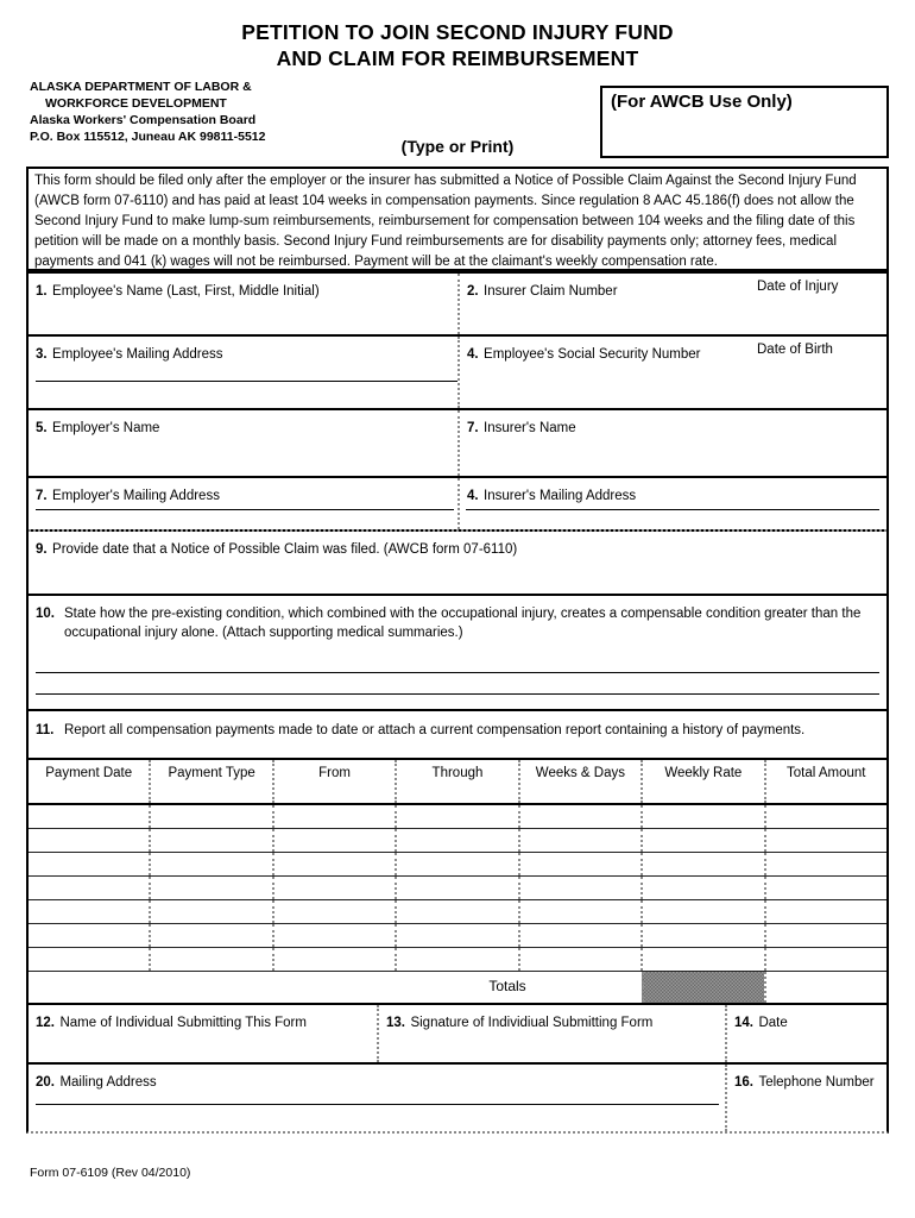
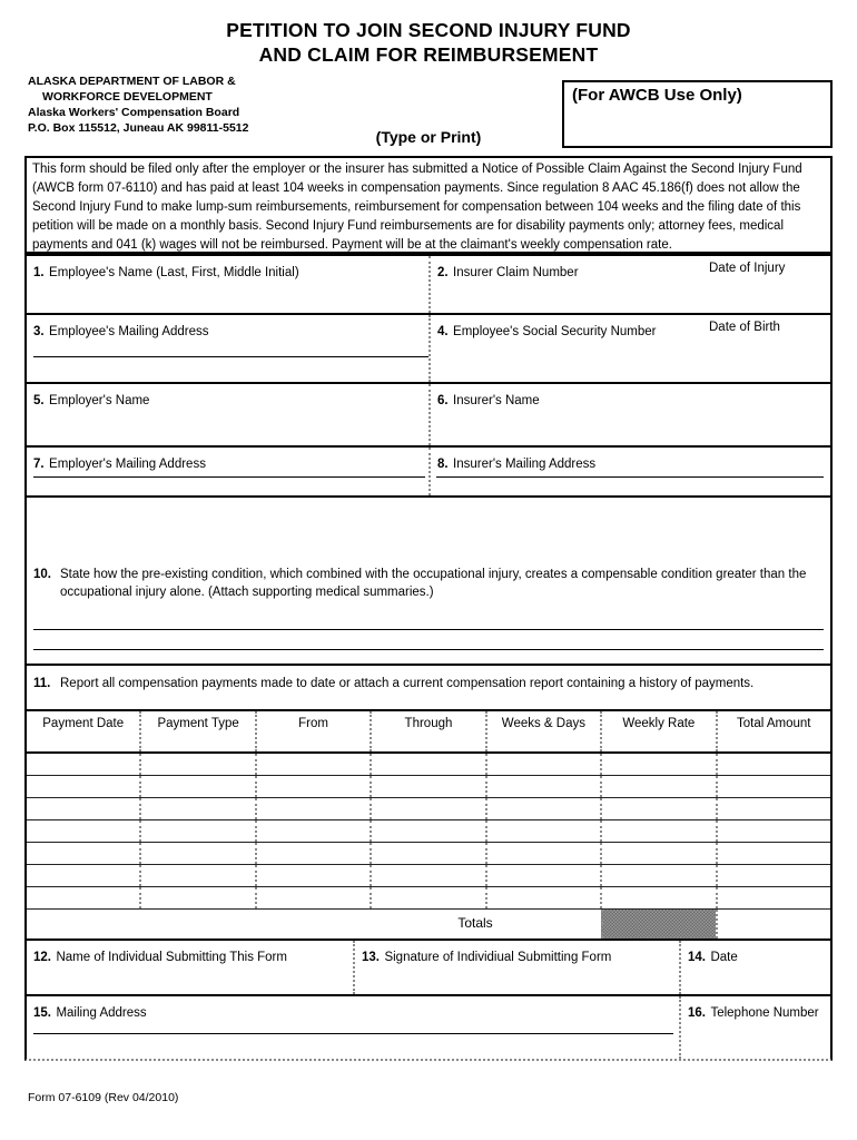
  PETITION TO JOIN SECOND INJURY FUND
  AND CLAIM FOR REIMBURSEMENT
  ALASKA DEPARTMENT OF LABOR &
  WORKFORCE DEVELOPMENT
  Alaska Workers' Compensation Board
  P.O. Box 115512, Juneau AK 99811-5512
  (Type or Print)
  (For AWCB Use Only)
  This form should be filed only after the employer or the insurer has submitted a Notice of Possible Claim Against the Second Injury Fund (AWCB form 07-6110) and has paid at least 104 weeks in compensation payments. Since regulation 8 AAC 45.186(f) does not allow the Second Injury Fund to make lump-sum reimbursements, reimbursement for compensation between 104 weeks and the filing date of this petition will be made on a monthly basis. Second Injury Fund reimbursements are for disability payments only; attorney fees, medical payments and 041 (k) wages will not be reimbursed. Payment will be at the claimant's weekly compensation rate.
  1. Employee's Name (Last, First, Middle Initial)
  2. Insurer Claim Number
  Date of Injury
  3. Employee's Mailing Address
  4. Employee's Social Security Number
  Date of Birth
  5. Employer's Name
- 7. Insurer's Name
+ 6. Insurer's Name
  7. Employer's Mailing Address
- 4. Insurer's Mailing Address
+ 8. Insurer's Mailing Address
- 9. Provide date that a Notice of Possible Claim was filed. (AWCB form 07-6110)
  10.
  State how the pre-existing condition, which combined with the occupational injury, creates a compensable condition greater than the occupational injury alone. (Attach supporting medical summaries.)
  11.
  Report all compensation payments made to date or attach a current compensation report containing a history of payments.
  Payment Date
  Payment Type
  From
  Through
  Weeks & Days
  Weekly Rate
  Total Amount
  Totals
  12. Name of Individual Submitting This Form
  13. Signature of Individiual Submitting Form
  14. Date
- 20. Mailing Address
+ 15. Mailing Address
  16. Telephone Number
  Form 07-6109 (Rev 04/2010)
